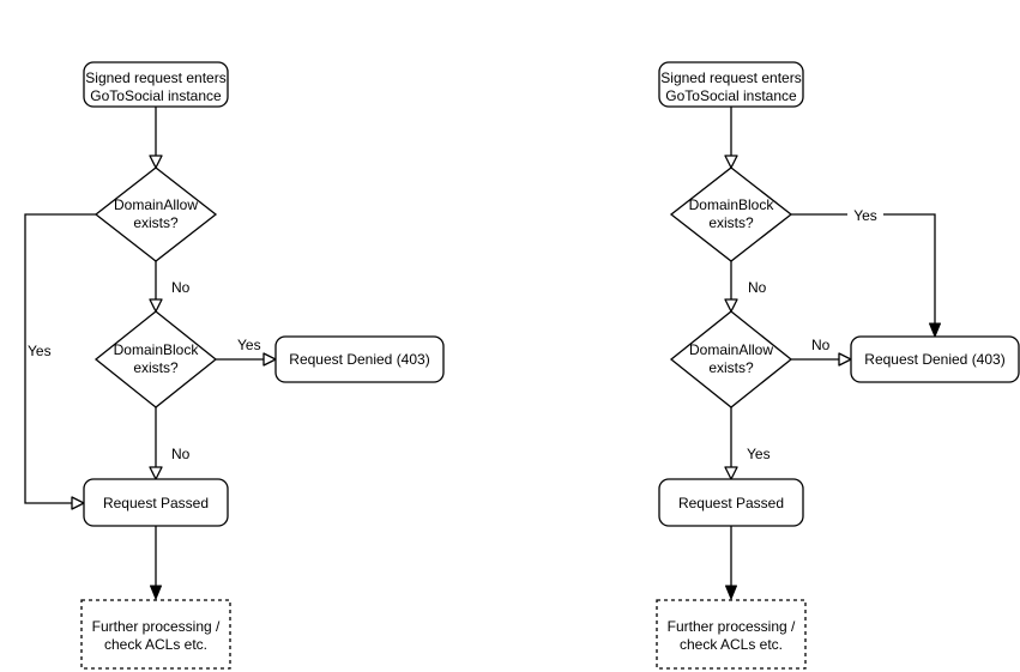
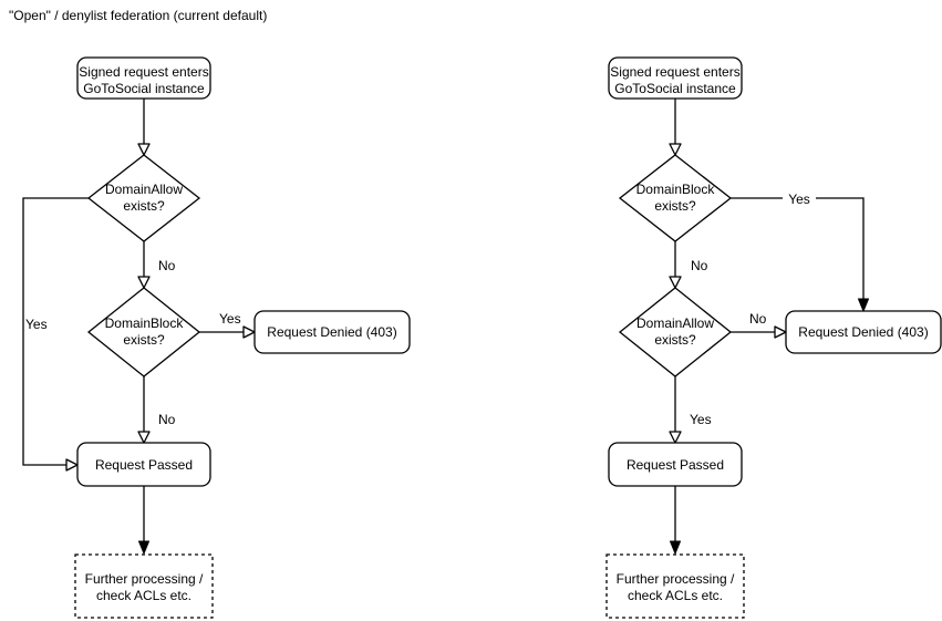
+ "Open" / denylist federation (current default)
  Yes
  No
  Yes
  No
  Signed request enters
  GoToSocial instance
  DomainAllow
  exists?
  DomainBlock
  exists?
  Request Denied (403)
  Request Passed
  Further processing /
  check ACLs etc.
  Yes
  No
  No
  Yes
  Signed request enters
  GoToSocial instance
  DomainBlock
  exists?
  DomainAllow
  exists?
  Request Denied (403)
  Request Passed
  Further processing /
  check ACLs etc.
